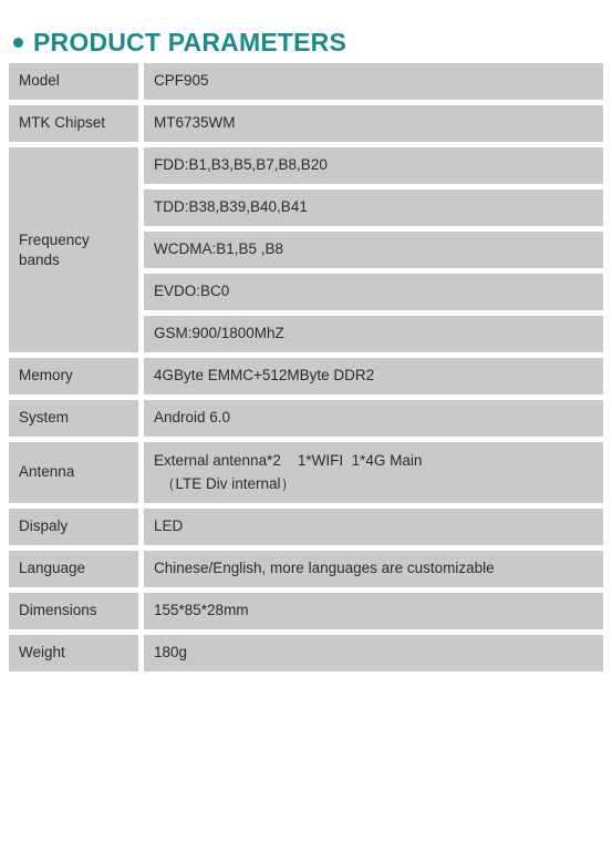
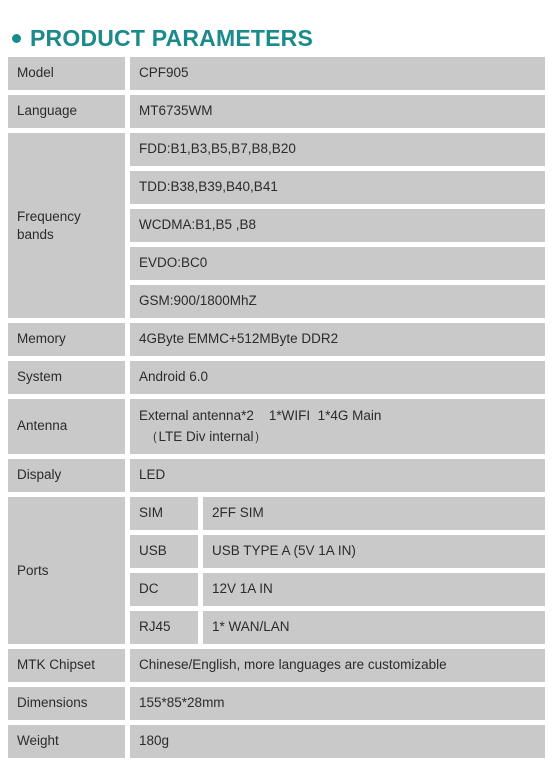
  PRODUCT PARAMETERS
  Model
  CPF905
- MTK Chipset
+ Language
  MT6735WM
  Frequency
  bands
  FDD:B1,B3,B5,B7,B8,B20
  TDD:B38,B39,B40,B41
  WCDMA:B1,B5 ,B8
  EVDO:BC0
  GSM:900/1800MhZ
  Memory
  4GByte EMMC+512MByte DDR2
  System
  Android 6.0
  Antenna
  External antenna*2 1*WIFI 1*4G Main
  （LTE Div internal）
  Dispaly
  LED
+ Ports
+ SIM
+ 2FF SIM
+ USB
+ USB TYPE A (5V 1A IN)
+ DC
+ 12V 1A IN
+ RJ45
+ 1* WAN/LAN
- Language
+ MTK Chipset
  Chinese/English, more languages are customizable
  Dimensions
  155*85*28mm
  Weight
  180g
